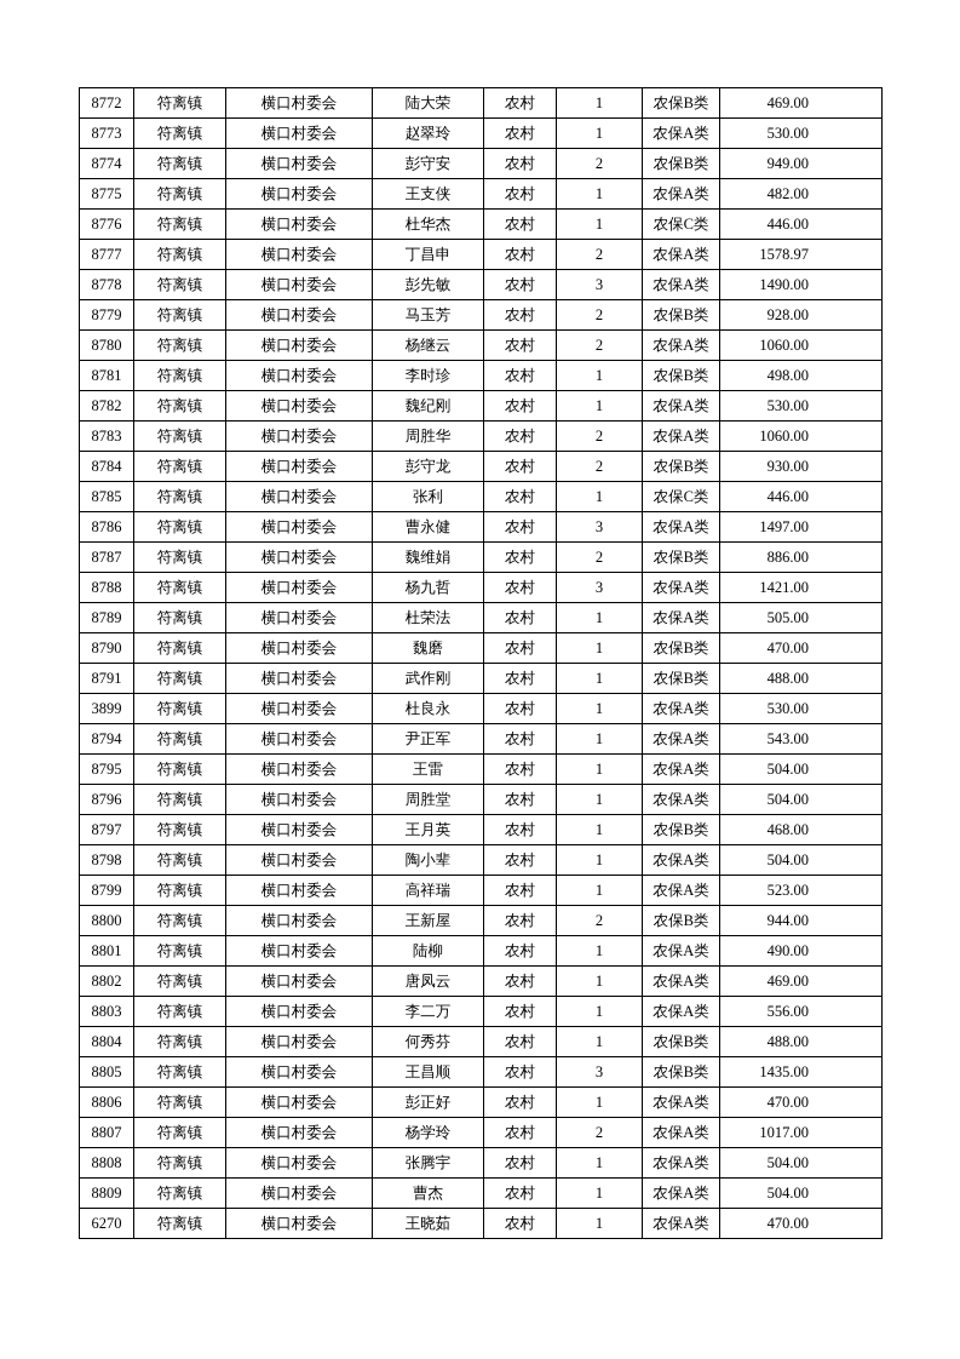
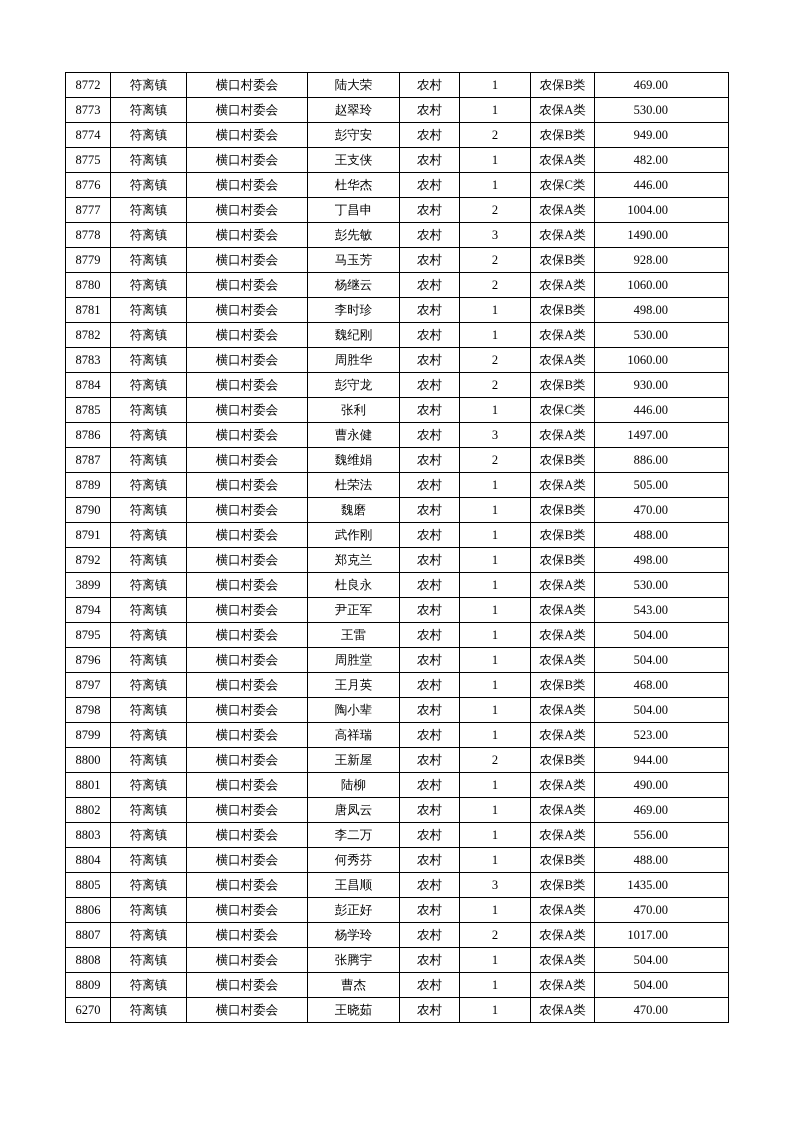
  8772	符离镇	横口村委会	陆大荣	农村	1	农保B类	469.00
  8773	符离镇	横口村委会	赵翠玲	农村	1	农保A类	530.00
  8774	符离镇	横口村委会	彭守安	农村	2	农保B类	949.00
  8775	符离镇	横口村委会	王支侠	农村	1	农保A类	482.00
  8776	符离镇	横口村委会	杜华杰	农村	1	农保C类	446.00
- 8777	符离镇	横口村委会	丁昌申	农村	2	农保A类	1578.97
+ 8777	符离镇	横口村委会	丁昌申	农村	2	农保A类	1004.00
  8778	符离镇	横口村委会	彭先敏	农村	3	农保A类	1490.00
  8779	符离镇	横口村委会	马玉芳	农村	2	农保B类	928.00
  8780	符离镇	横口村委会	杨继云	农村	2	农保A类	1060.00
  8781	符离镇	横口村委会	李时珍	农村	1	农保B类	498.00
  8782	符离镇	横口村委会	魏纪刚	农村	1	农保A类	530.00
  8783	符离镇	横口村委会	周胜华	农村	2	农保A类	1060.00
  8784	符离镇	横口村委会	彭守龙	农村	2	农保B类	930.00
  8785	符离镇	横口村委会	张利	农村	1	农保C类	446.00
  8786	符离镇	横口村委会	曹永健	农村	3	农保A类	1497.00
  8787	符离镇	横口村委会	魏维娟	农村	2	农保B类	886.00
- 8788	符离镇	横口村委会	杨九哲	农村	3	农保A类	1421.00
  8789	符离镇	横口村委会	杜荣法	农村	1	农保A类	505.00
  8790	符离镇	横口村委会	魏磨	农村	1	农保B类	470.00
  8791	符离镇	横口村委会	武作刚	农村	1	农保B类	488.00
+ 8792	符离镇	横口村委会	郑克兰	农村	1	农保B类	498.00
  3899	符离镇	横口村委会	杜良永	农村	1	农保A类	530.00
  8794	符离镇	横口村委会	尹正军	农村	1	农保A类	543.00
  8795	符离镇	横口村委会	王雷	农村	1	农保A类	504.00
  8796	符离镇	横口村委会	周胜堂	农村	1	农保A类	504.00
  8797	符离镇	横口村委会	王月英	农村	1	农保B类	468.00
  8798	符离镇	横口村委会	陶小辈	农村	1	农保A类	504.00
  8799	符离镇	横口村委会	高祥瑞	农村	1	农保A类	523.00
  8800	符离镇	横口村委会	王新屋	农村	2	农保B类	944.00
  8801	符离镇	横口村委会	陆柳	农村	1	农保A类	490.00
  8802	符离镇	横口村委会	唐凤云	农村	1	农保A类	469.00
  8803	符离镇	横口村委会	李二万	农村	1	农保A类	556.00
  8804	符离镇	横口村委会	何秀芬	农村	1	农保B类	488.00
  8805	符离镇	横口村委会	王昌顺	农村	3	农保B类	1435.00
  8806	符离镇	横口村委会	彭正好	农村	1	农保A类	470.00
  8807	符离镇	横口村委会	杨学玲	农村	2	农保A类	1017.00
  8808	符离镇	横口村委会	张腾宇	农村	1	农保A类	504.00
  8809	符离镇	横口村委会	曹杰	农村	1	农保A类	504.00
  6270	符离镇	横口村委会	王晓茹	农村	1	农保A类	470.00
